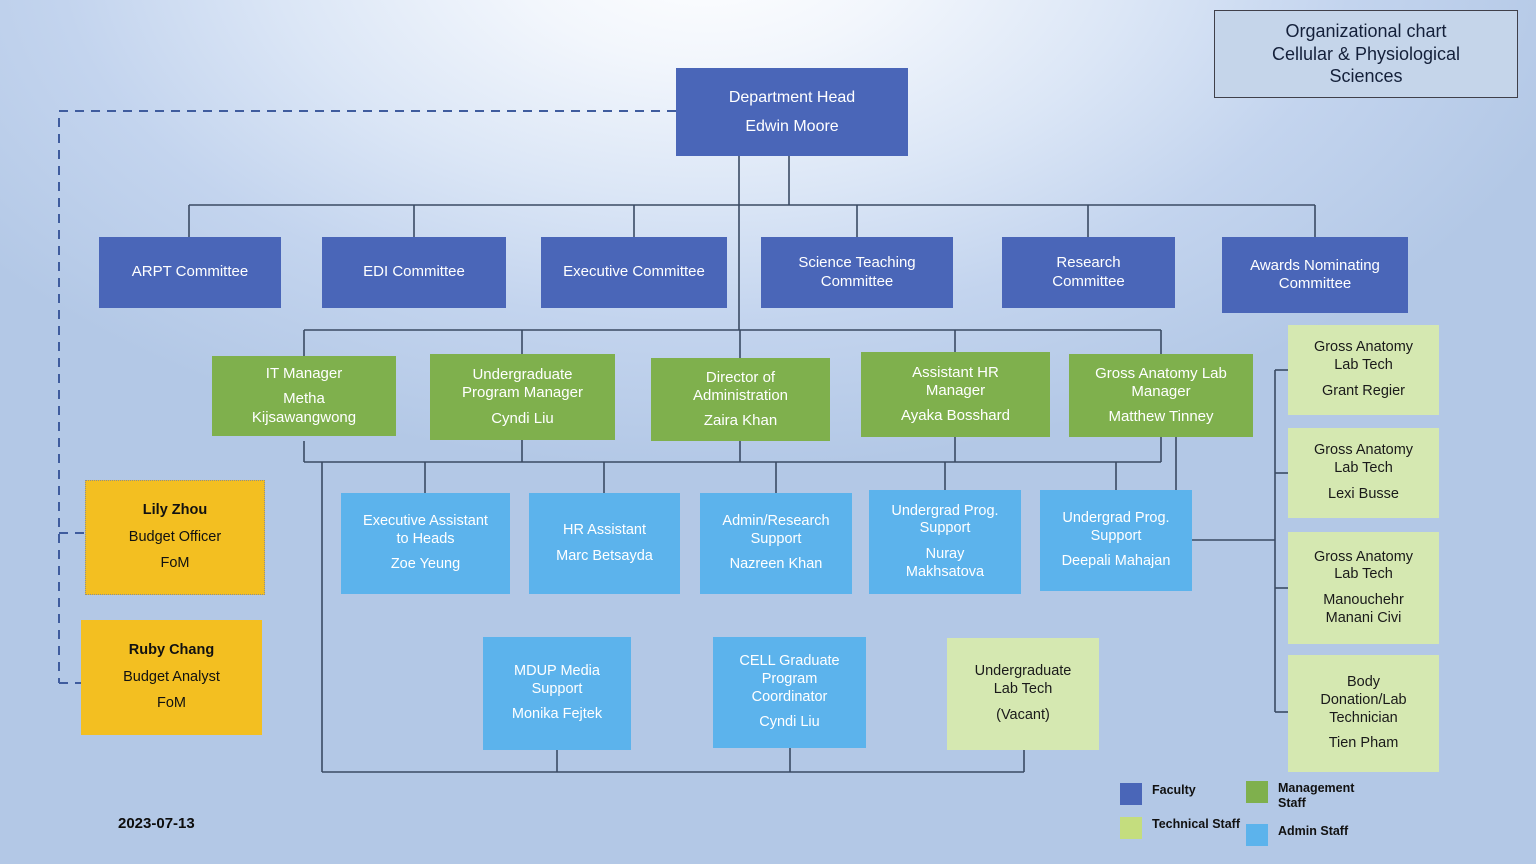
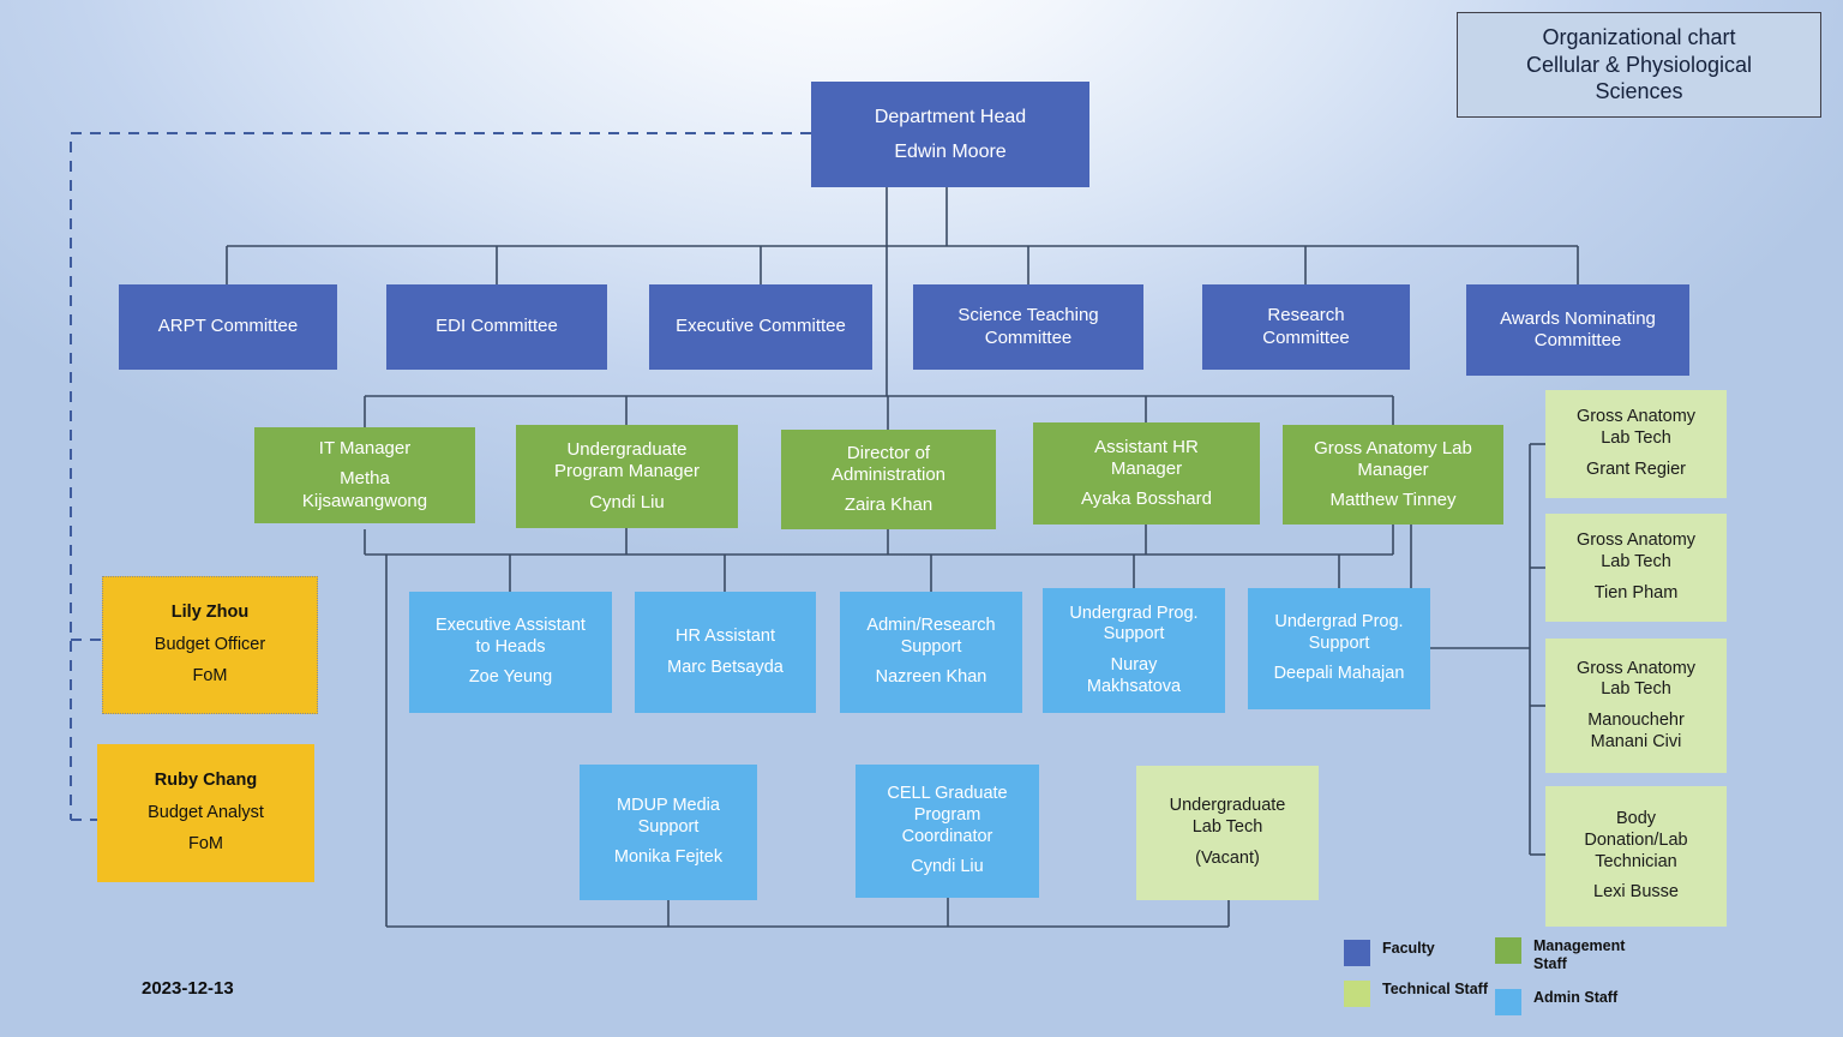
  Organizational chart
  Cellular & Physiological
  Sciences
  Department Head
  Edwin Moore
  ARPT Committee
  EDI Committee
  Executive Committee
  Science Teaching
  Committee
  Research
  Committee
  Awards Nominating
  Committee
  IT Manager
  Metha
  Kijsawangwong
  Undergraduate
  Program Manager
  Cyndi Liu
  Director of
  Administration
  Zaira Khan
  Assistant HR
  Manager
  Ayaka Bosshard
  Gross Anatomy Lab
  Manager
  Matthew Tinney
  Executive Assistant
  to Heads
  Zoe Yeung
  HR Assistant
  Marc Betsayda
  Admin/Research
  Support
  Nazreen Khan
  Undergrad Prog.
  Support
  Nuray
  Makhsatova
  Undergrad Prog.
  Support
  Deepali Mahajan
  MDUP Media
  Support
  Monika Fejtek
  CELL Graduate
  Program
  Coordinator
  Cyndi Liu
  Undergraduate
  Lab Tech
  (Vacant)
  Gross Anatomy
  Lab Tech
  Grant Regier
  Gross Anatomy
  Lab Tech
- Lexi Busse
+ Tien Pham
  Gross Anatomy
  Lab Tech
  Manouchehr
  Manani Civi
  Body
  Donation/Lab
  Technician
- Tien Pham
+ Lexi Busse
  Lily Zhou
  Budget Officer
  FoM
  Ruby Chang
  Budget Analyst
  FoM
  Faculty
  Management Staff
  Technical Staff
  Admin Staff
- 2023-07-13
+ 2023-12-13
